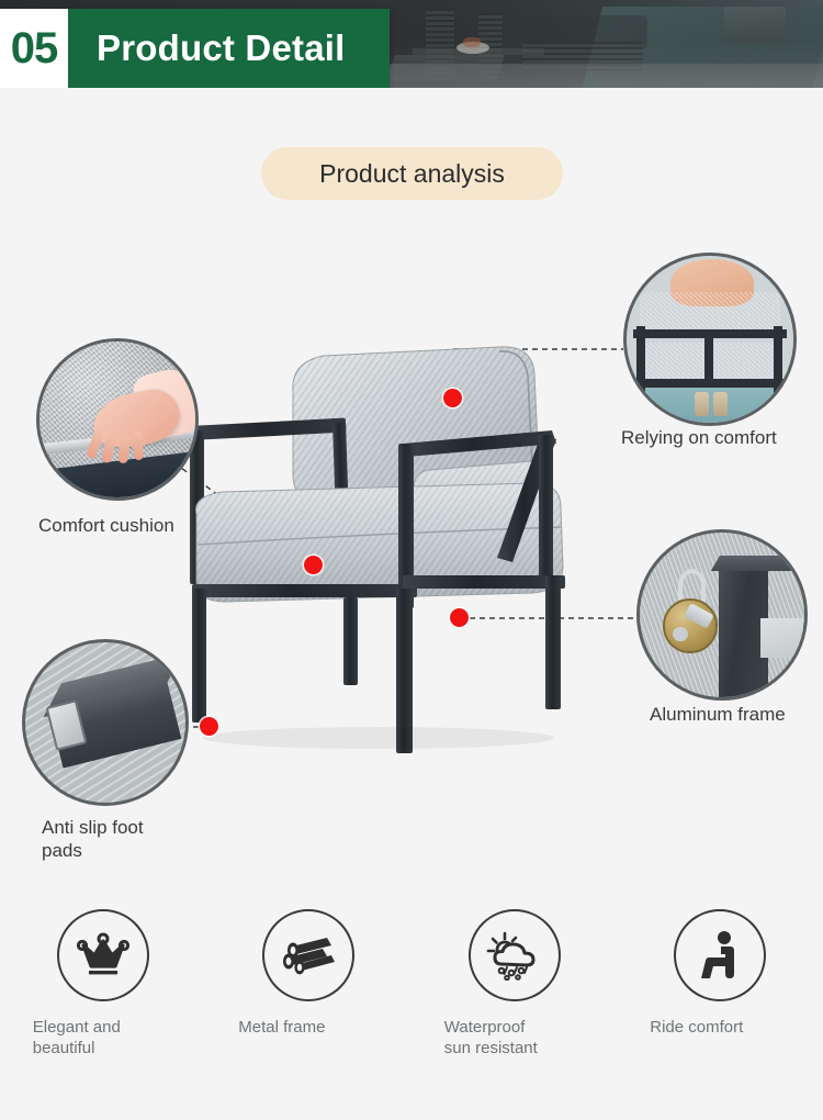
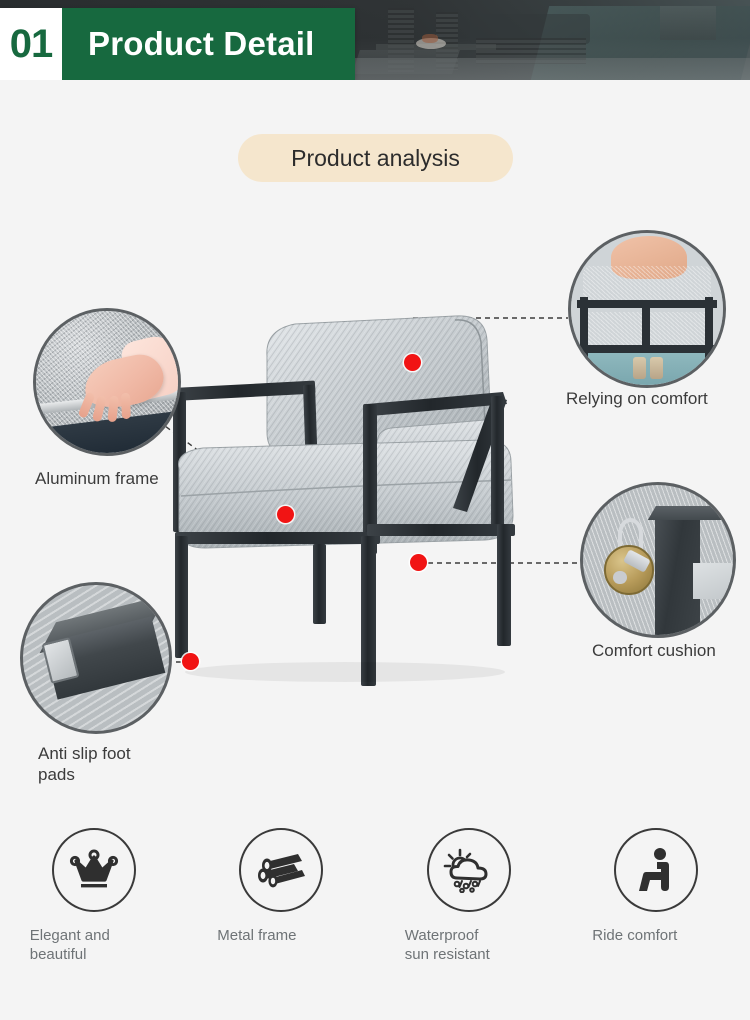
- 05
+ 01
  Product Detail
  Product analysis
- Comfort cushion
+ Aluminum frame
  Relying on comfort
- Aluminum frame
+ Comfort cushion
  Anti slip foot
  pads
  Elegant and
  beautiful
  Metal frame
  Waterproof
  sun resistant
  Ride comfort
